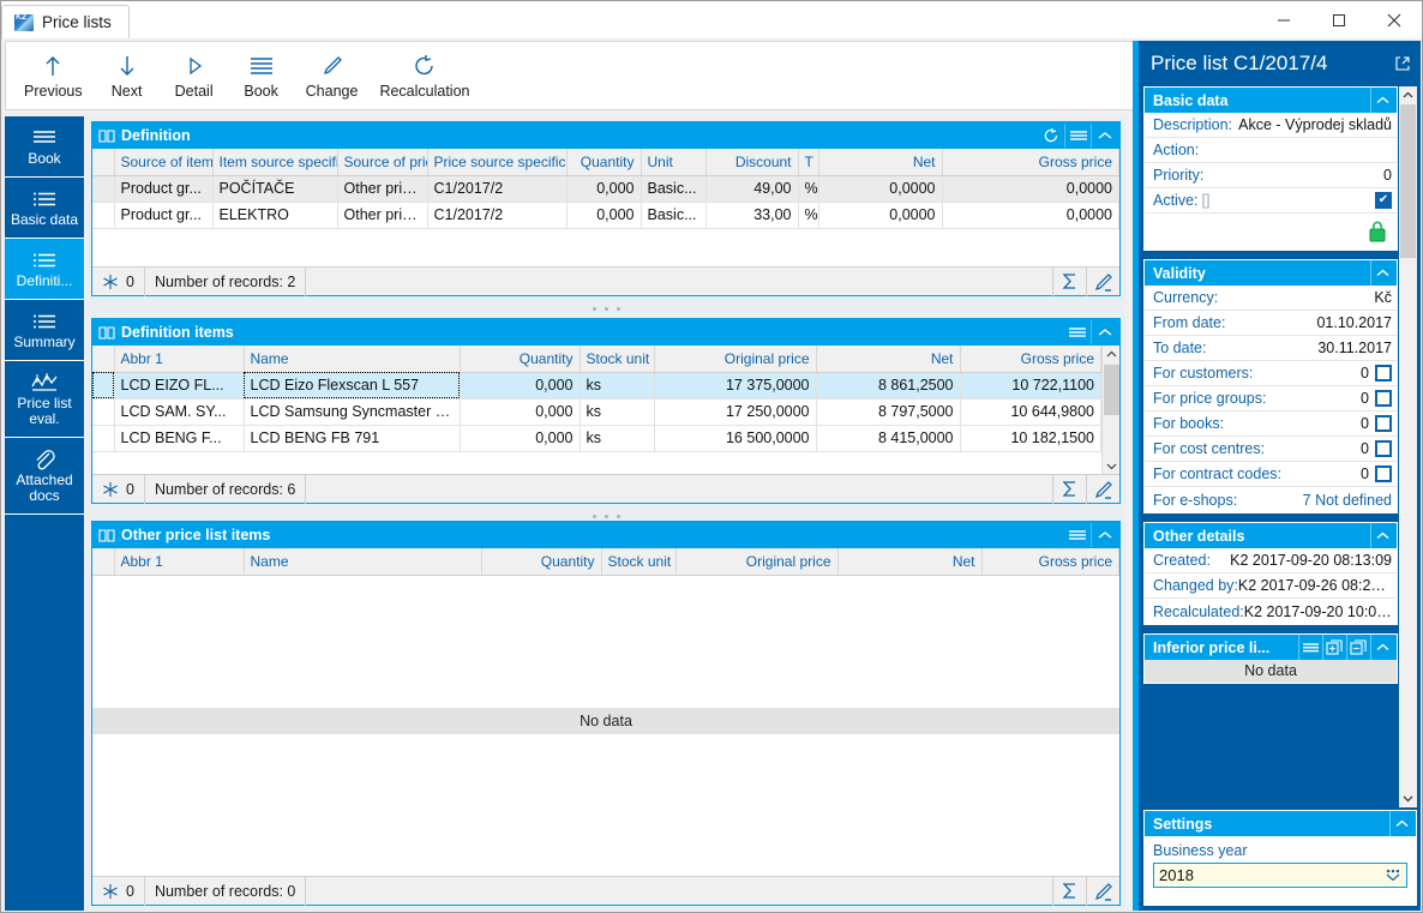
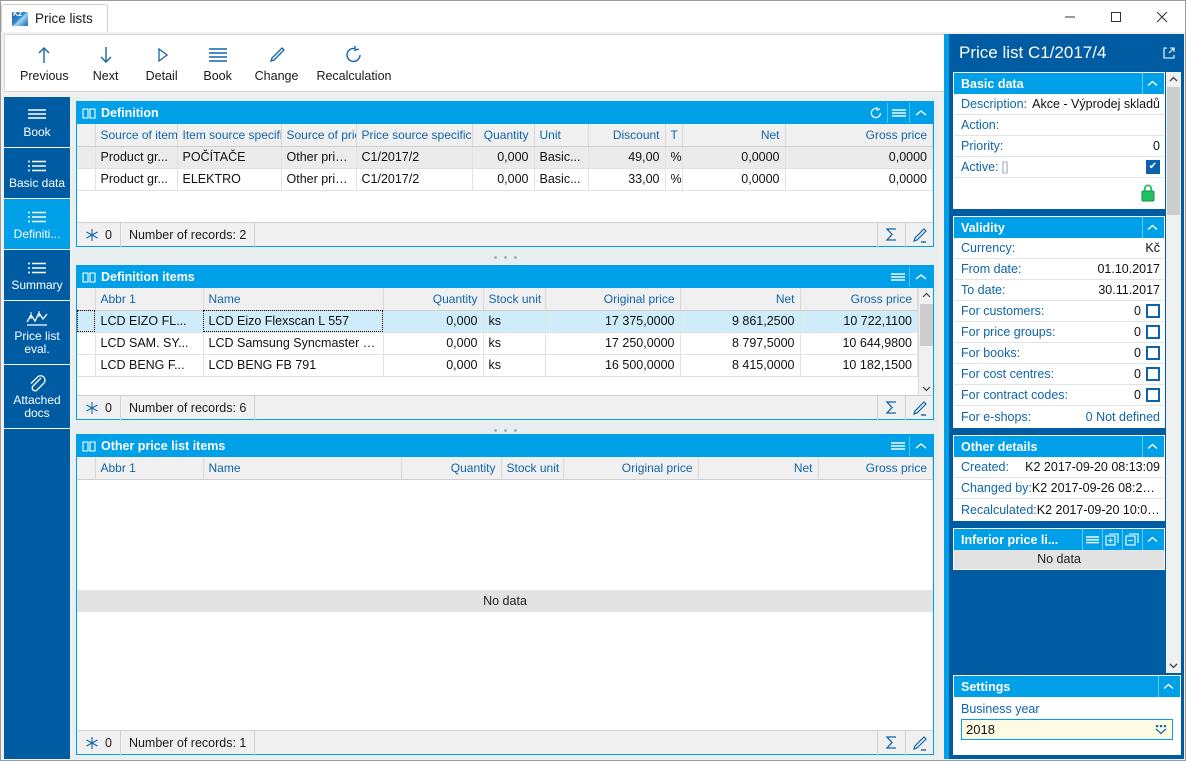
  Price lists
  Previous
  Next
  Detail
  Book
  Change
  Recalculation
  Book
  Basic data
  Definiti...
  Summary
  Price list eval.
  Attached docs
  Definition
  	Source of item	Item source specif	Source of pri	Price source specific	Quantity	Unit	Discount	T	Net	Gross price
  	Product gr...	POČÍTAČE	Other price..	C1/2017/2	0,000	Basic...	49,00	%	0,0000	0,0000
  	Product gr...	ELEKTRO	Other price..	C1/2017/2	0,000	Basic...	33,00	%	0,0000	0,0000
  0
  Number of records: 2
  Definition items
  	Abbr 1	Name	Quantity	Stock unit	Original price	Net	Gross price
- 	LCD EIZO FL...	LCD Eizo Flexscan L 557	0,000	ks	17 375,0000	8 861,2500	10 722,1100
+ 	LCD EIZO FL...	LCD Eizo Flexscan L 557	0,000	ks	17 375,0000	9 861,2500	10 722,1100
  	LCD SAM. SY...	LCD Samsung Syncmaster 1...	0,000	ks	17 250,0000	8 797,5000	10 644,9800
  	LCD BENG F...	LCD BENG FB 791	0,000	ks	16 500,0000	8 415,0000	10 182,1500
  0
  Number of records: 6
  Other price list items
  	Abbr 1	Name	Quantity	Stock unit	Original price	Net	Gross price
  No data
  0
- Number of records: 0
+ Number of records: 1
  Price list C1/2017/4
  Basic data
  Description:
  Akce - Výprodej skladů
  Action:
  Priority:
  0
  Active:
  []
  ✔
  Validity
  Currency:
  Kč
  From date:
  01.10.2017
  To date:
  30.11.2017
  For customers:
  0
  For price groups:
  0
  For books:
  0
  For cost centres:
  0
  For contract codes:
  0
  For e-shops:
- 7 Not defined
+ 0 Not defined
  Other details
  Created:
  K2 2017-09-20 08:13:09
  Changed by:
  K2 2017-09-26 08:26:3
  Recalculated:
  K2 2017-09-20 10:08:
  Inferior price li...
  No data
  Settings
  Business year
  2018
